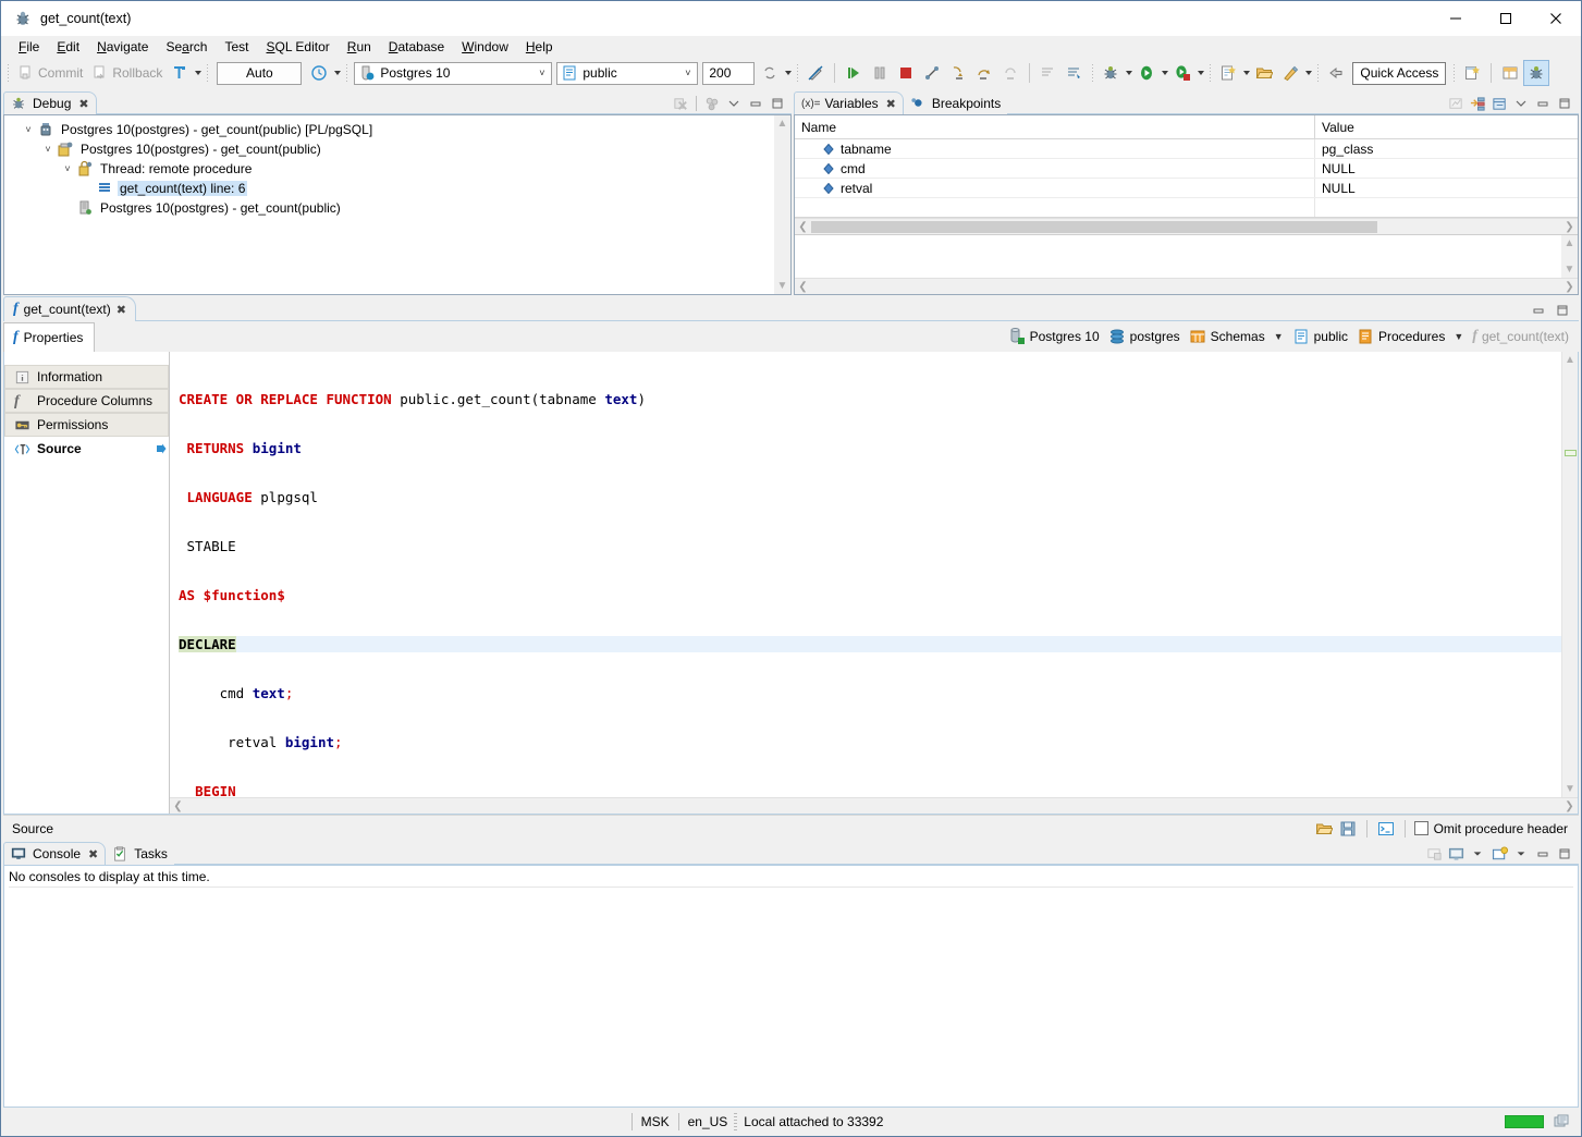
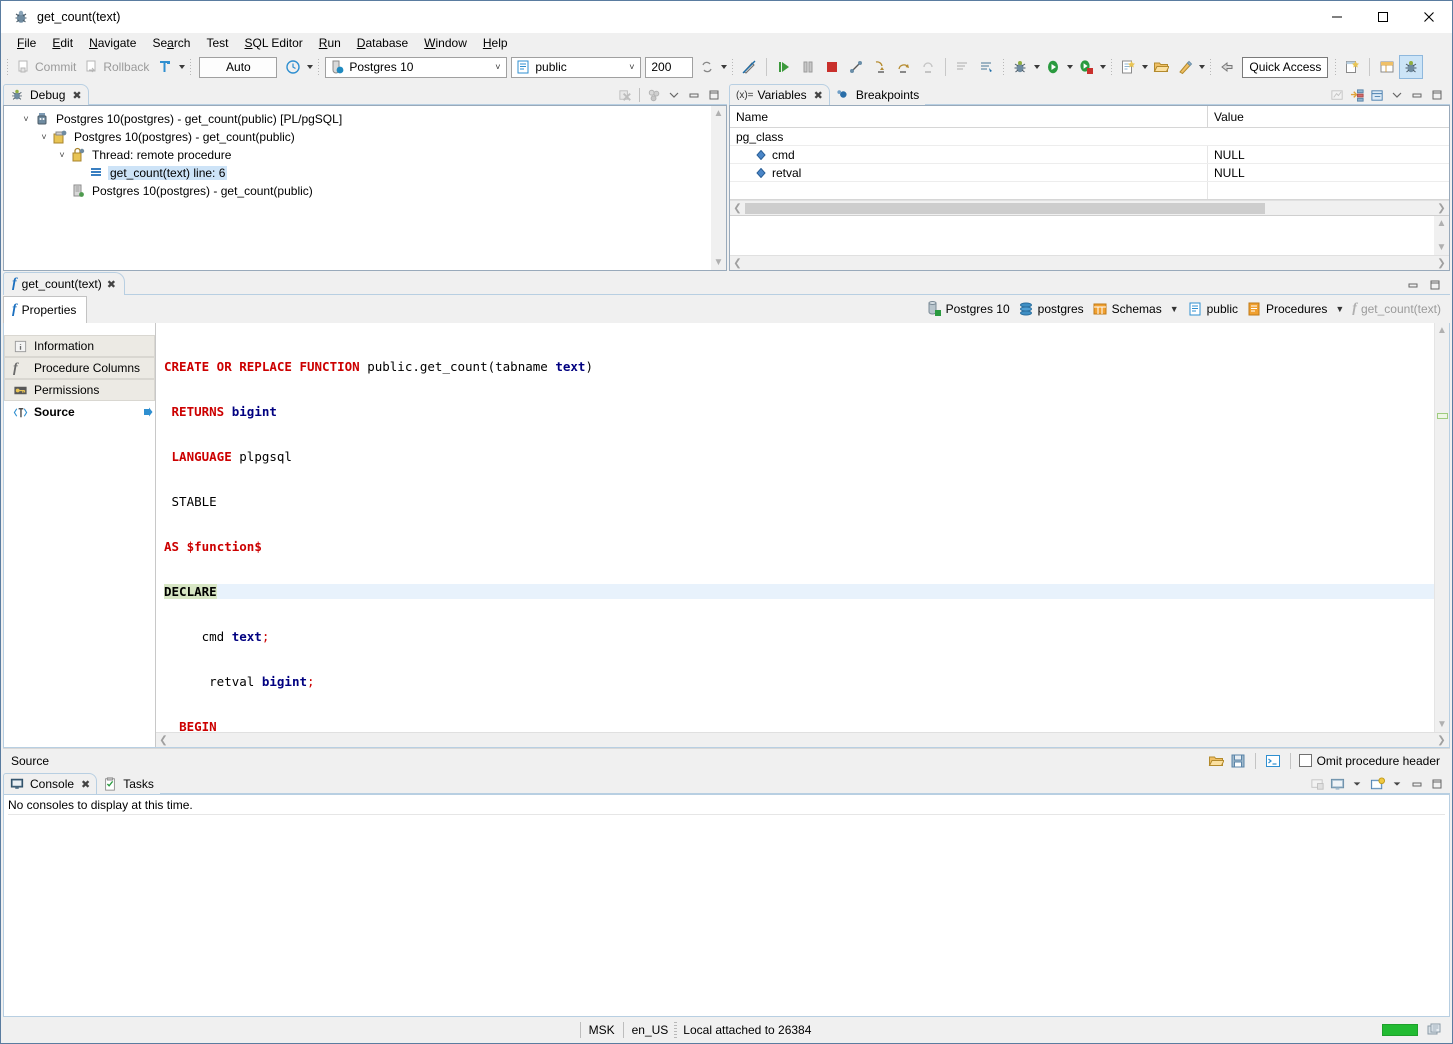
  get_count(text)
  File
  Edit
  Navigate
  Search
  Test
  SQL Editor
  Run
  Database
  Window
  Help
  Commit
  Rollback
  Auto
  Postgres 10
  ˅
  public
  ˅
  200
  Quick Access
  Debug
  ✖
  ˅
  Postgres 10(postgres) - get_count(public) [PL/pgSQL]
  ˅
  Postgres 10(postgres) - get_count(public)
  ˅
  Thread: remote procedure
  get_count(text) line: 6
  Postgres 10(postgres) - get_count(public)
  ▲
  ▼
  (x)=
  Variables
  ✖
  Breakpoints
  Name
  Value
- tabname
  pg_class
  cmd
  NULL
  retval
  NULL
  ❮
  ❯
  ▲
  ▼
  ❮
  ❯
  f
  get_count(text)
  ✖
  f
  Properties
  Postgres 10
  postgres
  Schemas
  ▼
  public
  Procedures
  ▼
  f
  get_count(text)
  Information
  f
  Procedure Columns
  Permissions
  Source
  CREATE OR REPLACE FUNCTION public.get_count(tabname text)
  RETURNS bigint
  LANGUAGE plpgsql
  STABLE
  AS $function$
  DECLARE
  cmd text;
  retval bigint;
  BEGIN
  ▲
  ▼
  ❮
  ❯
  Source
  Omit procedure header
  Console
  ✖
  Tasks
  No consoles to display at this time.
  MSK
  en_US
- Local attached to 33392
+ Local attached to 26384
